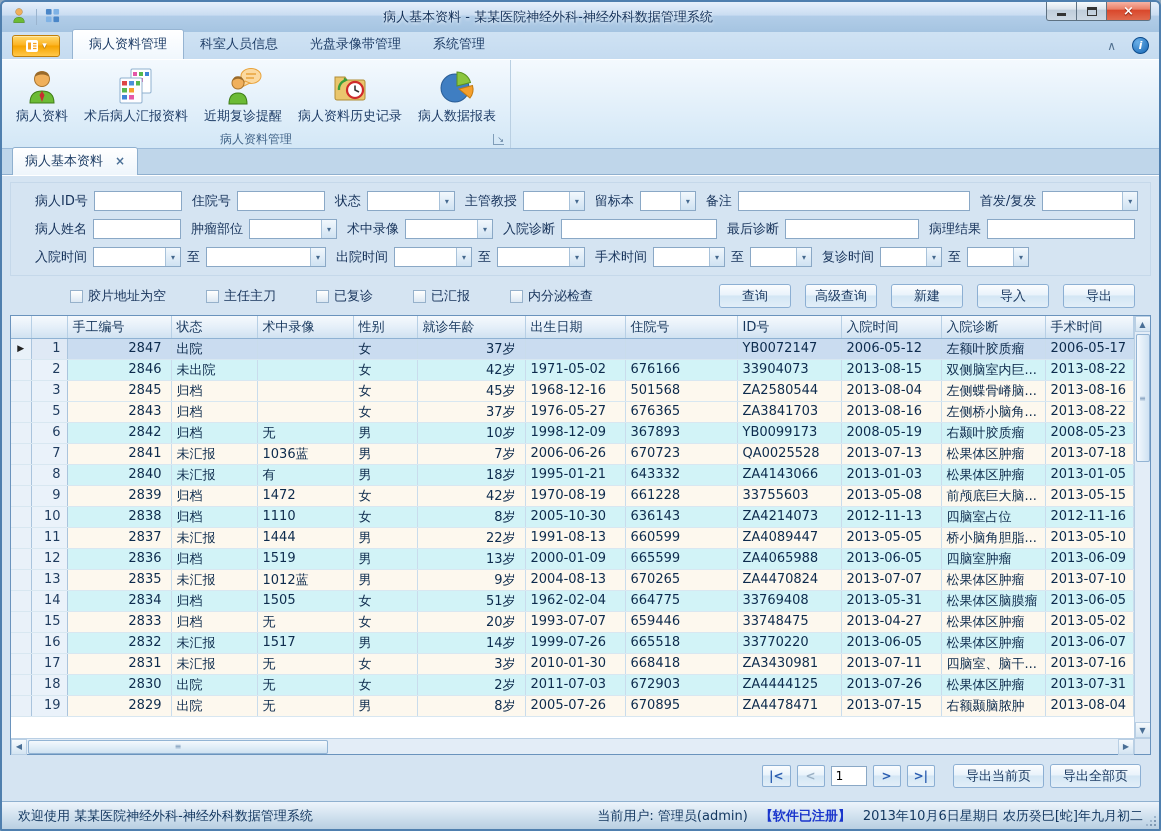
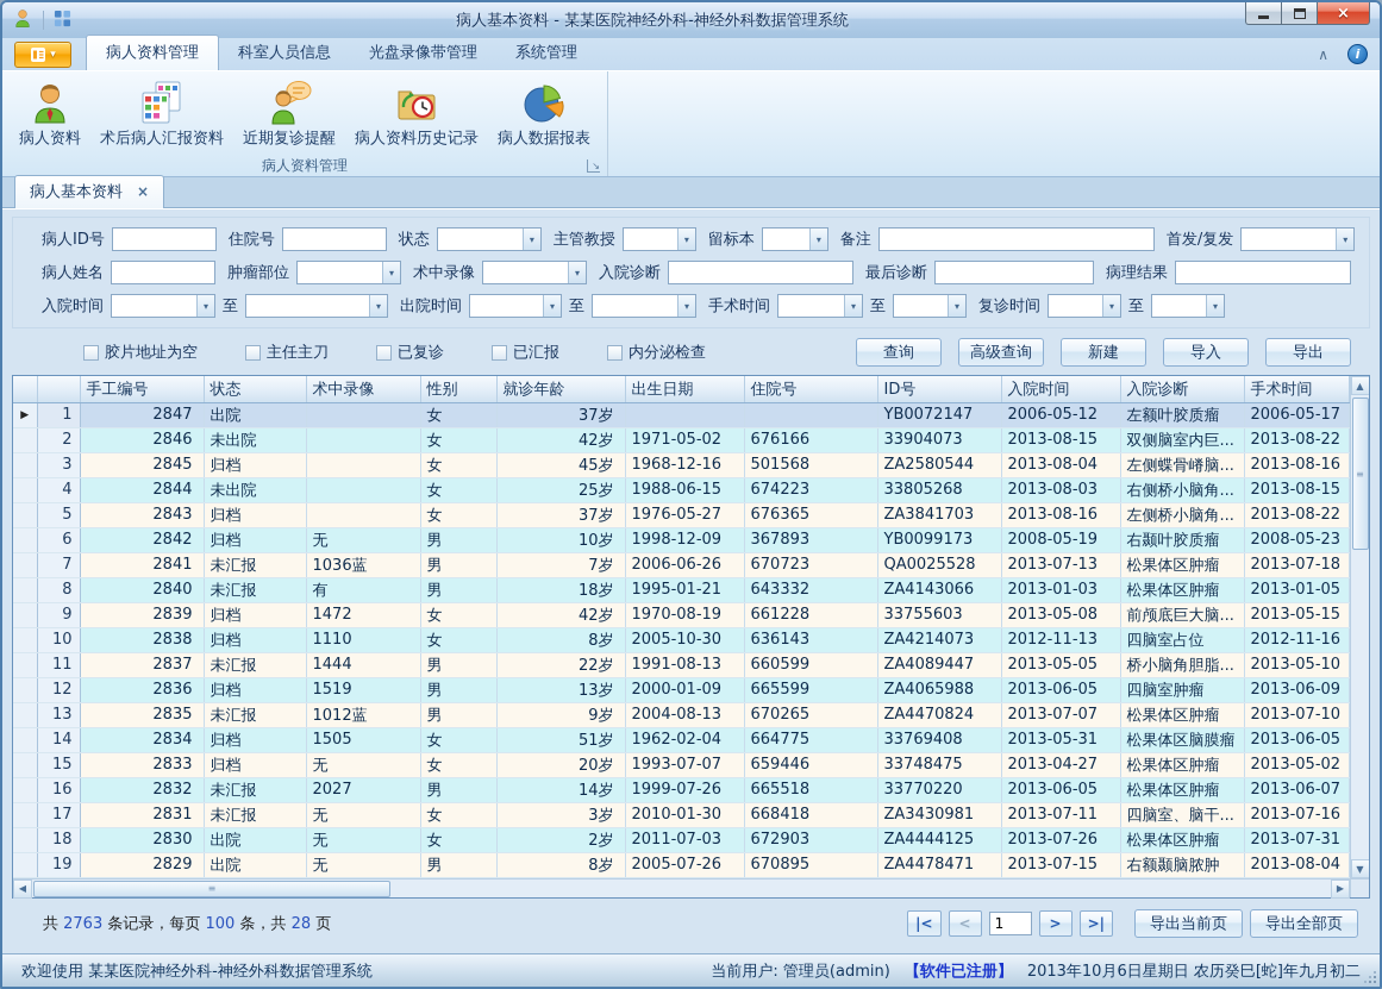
  病人基本资料 - 某某医院神经外科-神经外科数据管理系统
  ×
  ▾
  病人资料管理
  科室人员信息
  光盘录像带管理
  系统管理
  ∧
  i
  病人资料
  术后病人汇报资料
  近期复诊提醒
  病人资料历史记录
  病人数据报表
  病人资料管理
  ↘
  病人基本资料
  ×
  病人ID号
  住院号
  状态
  ▾
  主管教授
  ▾
  留标本
  ▾
  备注
  首发/复发
  ▾
  病人姓名
  肿瘤部位
  ▾
  术中录像
  ▾
  入院诊断
  最后诊断
  病理结果
  入院时间
  ▾
  至
  ▾
  出院时间
  ▾
  至
  ▾
  手术时间
  ▾
  至
  ▾
  复诊时间
  ▾
  至
  ▾
  胶片地址为空
  主任主刀
  已复诊
  已汇报
  内分泌检查
  查询
  高级查询
  新建
  导入
  导出
  		手工编号	状态	术中录像	性别	就诊年龄	出生日期	住院号	ID号	入院时间	入院诊断	手术时间
  ▶	1	2847	出院		女	37岁			YB0072147	2006-05-12	左额叶胶质瘤	2006-05-17
  	2	2846	未出院		女	42岁	1971-05-02	676166	33904073	2013-08-15	双侧脑室内巨...	2013-08-22
  	3	2845	归档		女	45岁	1968-12-16	501568	ZA2580544	2013-08-04	左侧蝶骨嵴脑...	2013-08-16
+ 	4	2844	未出院		女	25岁	1988-06-15	674223	33805268	2013-08-03	右侧桥小脑角...	2013-08-15
  	5	2843	归档		女	37岁	1976-05-27	676365	ZA3841703	2013-08-16	左侧桥小脑角...	2013-08-22
  	6	2842	归档	无	男	10岁	1998-12-09	367893	YB0099173	2008-05-19	右颞叶胶质瘤	2008-05-23
  	7	2841	未汇报	1036蓝	男	7岁	2006-06-26	670723	QA0025528	2013-07-13	松果体区肿瘤	2013-07-18
  	8	2840	未汇报	有	男	18岁	1995-01-21	643332	ZA4143066	2013-01-03	松果体区肿瘤	2013-01-05
  	9	2839	归档	1472	女	42岁	1970-08-19	661228	33755603	2013-05-08	前颅底巨大脑...	2013-05-15
  	10	2838	归档	1110	女	8岁	2005-10-30	636143	ZA4214073	2012-11-13	四脑室占位	2012-11-16
  	11	2837	未汇报	1444	男	22岁	1991-08-13	660599	ZA4089447	2013-05-05	桥小脑角胆脂...	2013-05-10
  	12	2836	归档	1519	男	13岁	2000-01-09	665599	ZA4065988	2013-06-05	四脑室肿瘤	2013-06-09
  	13	2835	未汇报	1012蓝	男	9岁	2004-08-13	670265	ZA4470824	2013-07-07	松果体区肿瘤	2013-07-10
  	14	2834	归档	1505	女	51岁	1962-02-04	664775	33769408	2013-05-31	松果体区脑膜瘤	2013-06-05
  	15	2833	归档	无	女	20岁	1993-07-07	659446	33748475	2013-04-27	松果体区肿瘤	2013-05-02
- 	16	2832	未汇报	1517	男	14岁	1999-07-26	665518	33770220	2013-06-05	松果体区肿瘤	2013-06-07
+ 	16	2832	未汇报	2027	男	14岁	1999-07-26	665518	33770220	2013-06-05	松果体区肿瘤	2013-06-07
  	17	2831	未汇报	无	女	3岁	2010-01-30	668418	ZA3430981	2013-07-11	四脑室、脑干...	2013-07-16
  	18	2830	出院	无	女	2岁	2011-07-03	672903	ZA4444125	2013-07-26	松果体区肿瘤	2013-07-31
  	19	2829	出院	无	男	8岁	2005-07-26	670895	ZA4478471	2013-07-15	右额颞脑脓肿	2013-08-04
  ▲
  ≡
  ▼
  ◀
  ≡
  ▶
+ 共 2763 条记录，每页 100 条，共 28 页
  |<
  <
  1
  >
  >|
  导出当前页
  导出全部页
  欢迎使用 某某医院神经外科-神经外科数据管理系统
  当前用户: 管理员(admin)
  【软件已注册】
  2013年10月6日星期日 农历癸巳[蛇]年九月初二
